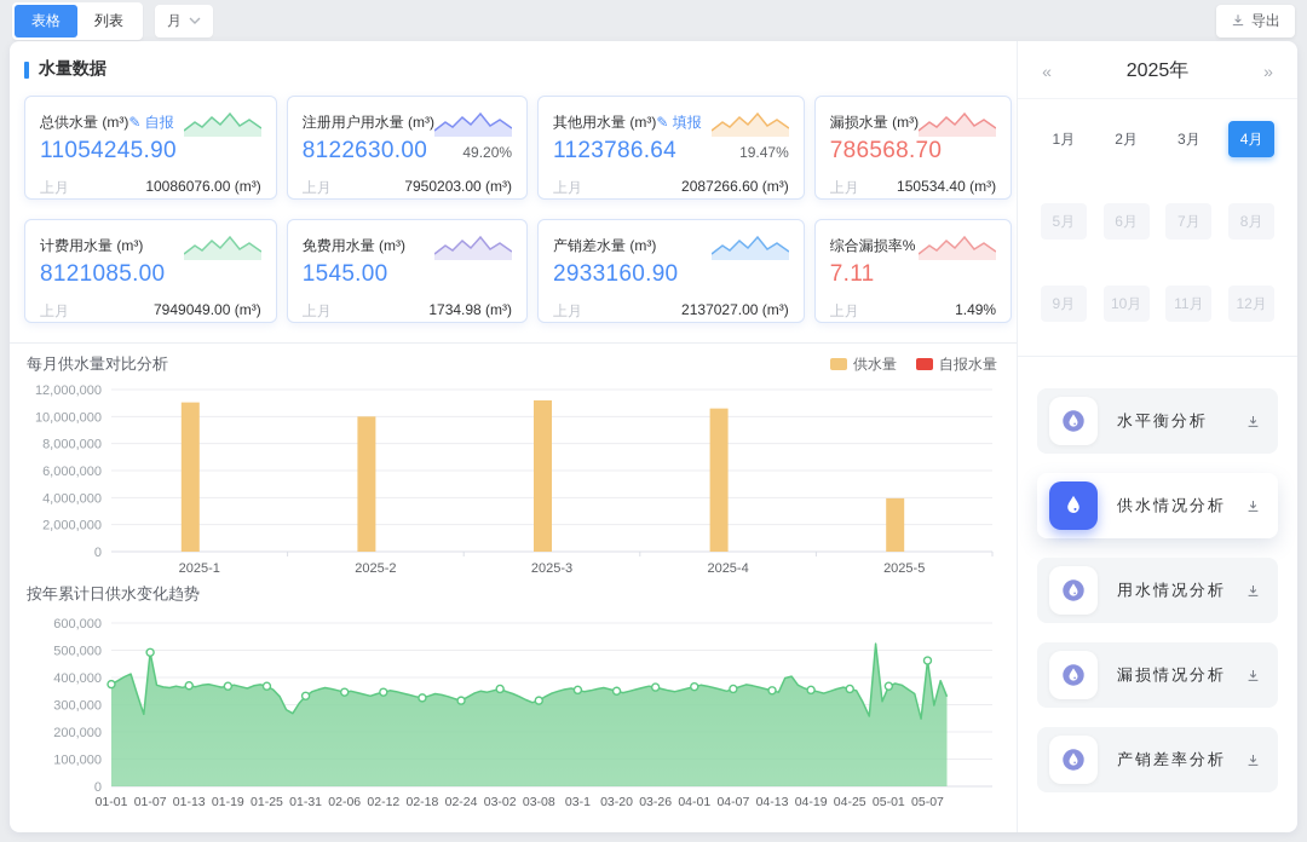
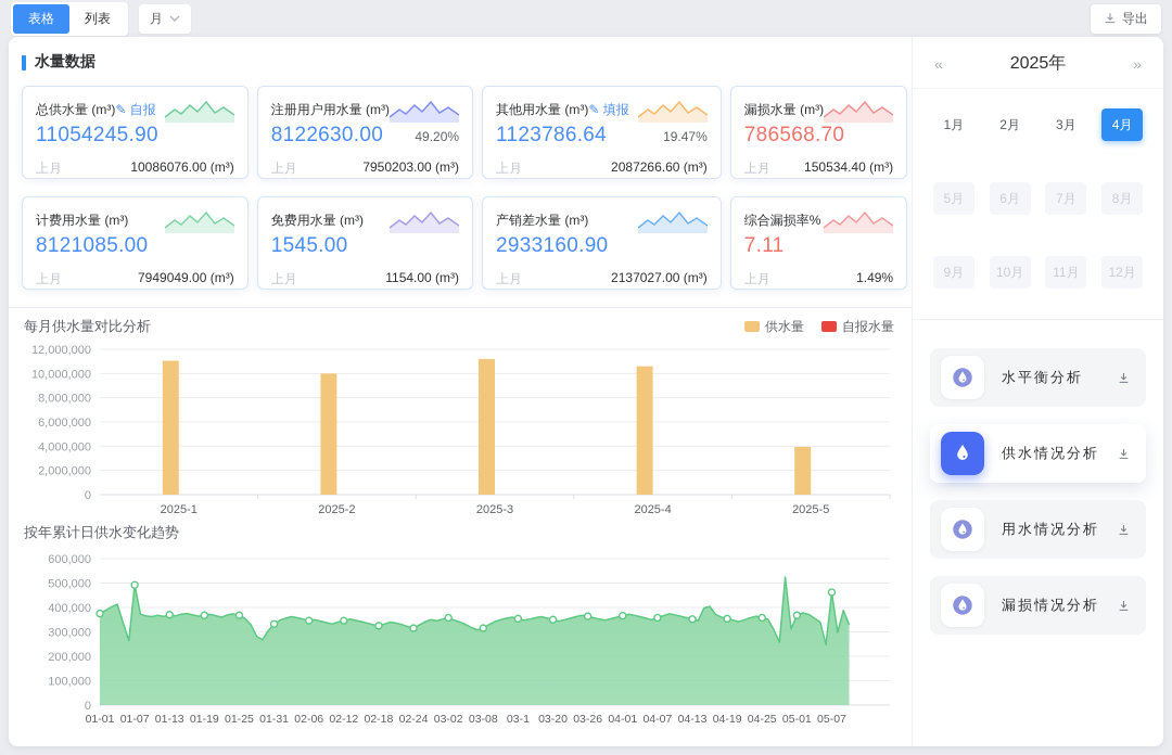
  表格
  列表
  月
  导出
  水量数据
  总供水量 (m³)
  ✎ 自报
  11054245.90
  上月
  10086076.00 (m³)
  注册用户用水量 (m³)
  8122630.00
  49.20%
  上月
  7950203.00 (m³)
  其他用水量 (m³)
  ✎ 填报
  1123786.64
  19.47%
  上月
  2087266.60 (m³)
  漏损水量 (m³)
  786568.70
  上月
  150534.40 (m³)
  计费用水量 (m³)
  8121085.00
  上月
  7949049.00 (m³)
  免费用水量 (m³)
  1545.00
  上月
- 1734.98 (m³)
+ 1154.00 (m³)
  产销差水量 (m³)
  2933160.90
  上月
  2137027.00 (m³)
  综合漏损率%
  7.11
  上月
  1.49%
  每月供水量对比分析
  供水量
  自报水量
  0
  2,000,000
  4,000,000
  6,000,000
  8,000,000
  10,000,000
  12,000,000
  2025-1
  2025-2
  2025-3
  2025-4
  2025-5
  按年累计日供水变化趋势
  0
  100,000
  200,000
  300,000
  400,000
  500,000
  600,000
  01-01
  01-07
  01-13
  01-19
  01-25
  01-31
  02-06
  02-12
  02-18
  02-24
  03-02
  03-08
  03-1
  03-20
  03-26
  04-01
  04-07
  04-13
  04-19
  04-25
  05-01
  05-07
  «
  2025年
  »
  1月
  2月
  3月
  4月
  5月
  6月
  7月
  8月
  9月
  10月
  11月
  12月
  水平衡分析
  供水情况分析
  用水情况分析
  漏损情况分析
- 产销差率分析
